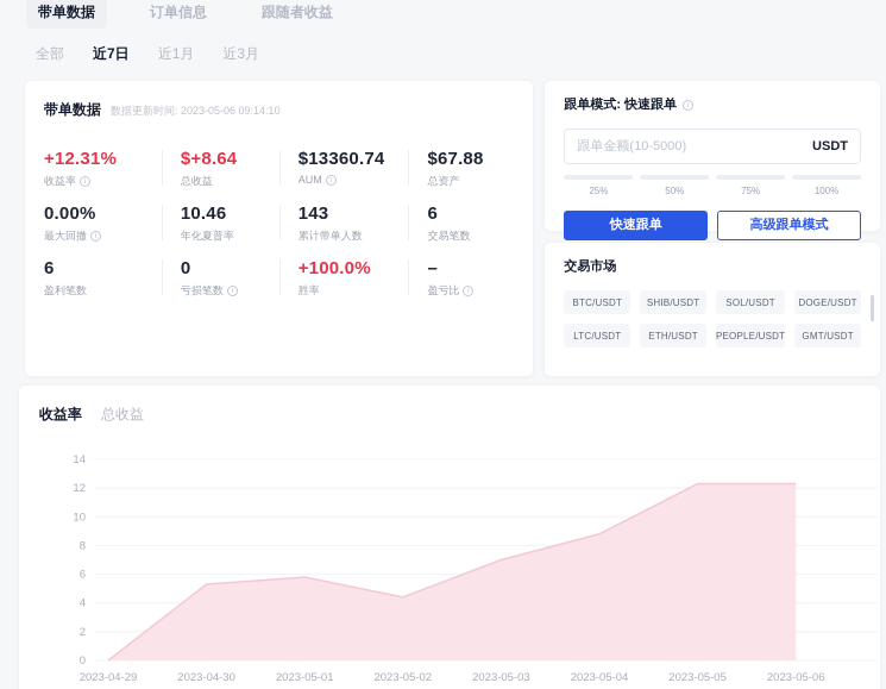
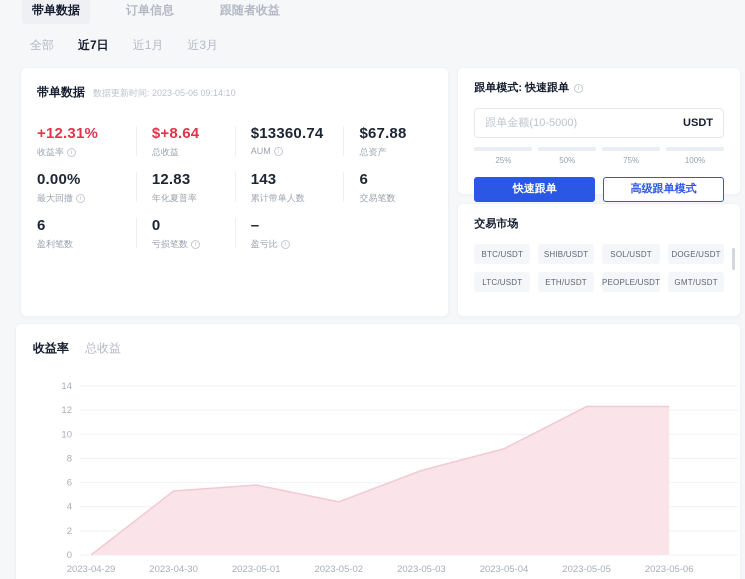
  带单数据
  订单信息
  跟随者收益
  全部
  近7日
  近1月
  近3月
  带单数据
  数据更新时间: 2023-05-06 09:14:10
  +12.31%
  收益率
  $+8.64
  总收益
  $13360.74
  AUM
  $67.88
  总资产
  0.00%
  最大回撤
- 10.46
+ 12.83
  年化夏普率
  143
  累计带单人数
  6
  交易笔数
  6
  盈利笔数
  0
  亏损笔数
- +100.0%
- 胜率
  –
  盈亏比
  跟单模式: 快速跟单
  跟单金额(10-5000)
  USDT
  25%
  50%
  75%
  100%
  快速跟单
  高级跟单模式
  交易市场
  BTC/USDT
  SHIB/USDT
  SOL/USDT
  DOGE/USDT
  LTC/USDT
  ETH/USDT
  PEOPLE/USDT
  GMT/USDT
  收益率
  总收益
  0
  2
  4
  6
  8
  10
  12
  14
  2023-04-29
  2023-04-30
  2023-05-01
  2023-05-02
  2023-05-03
  2023-05-04
  2023-05-05
  2023-05-06
